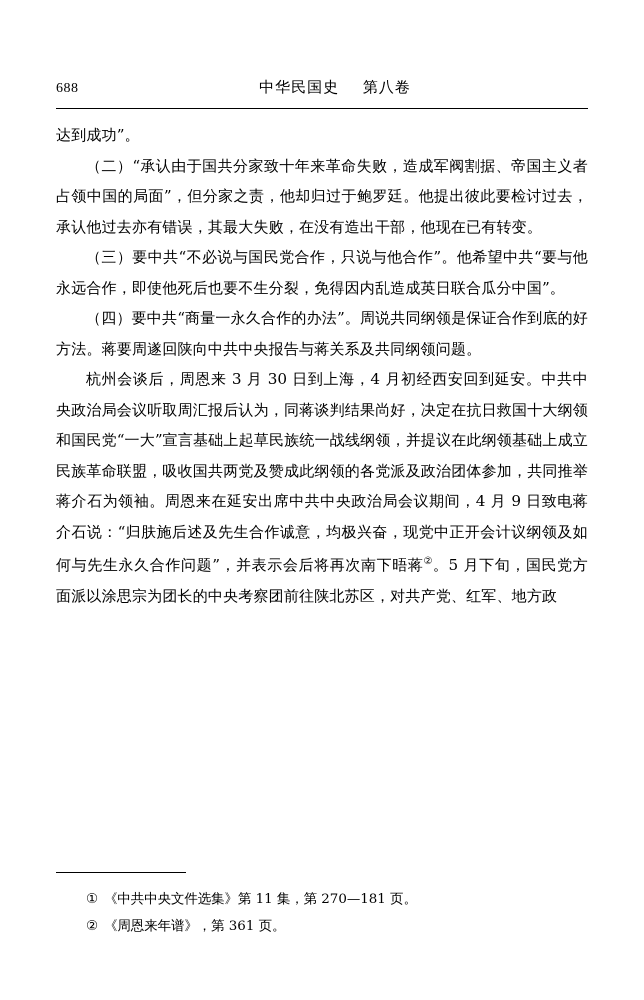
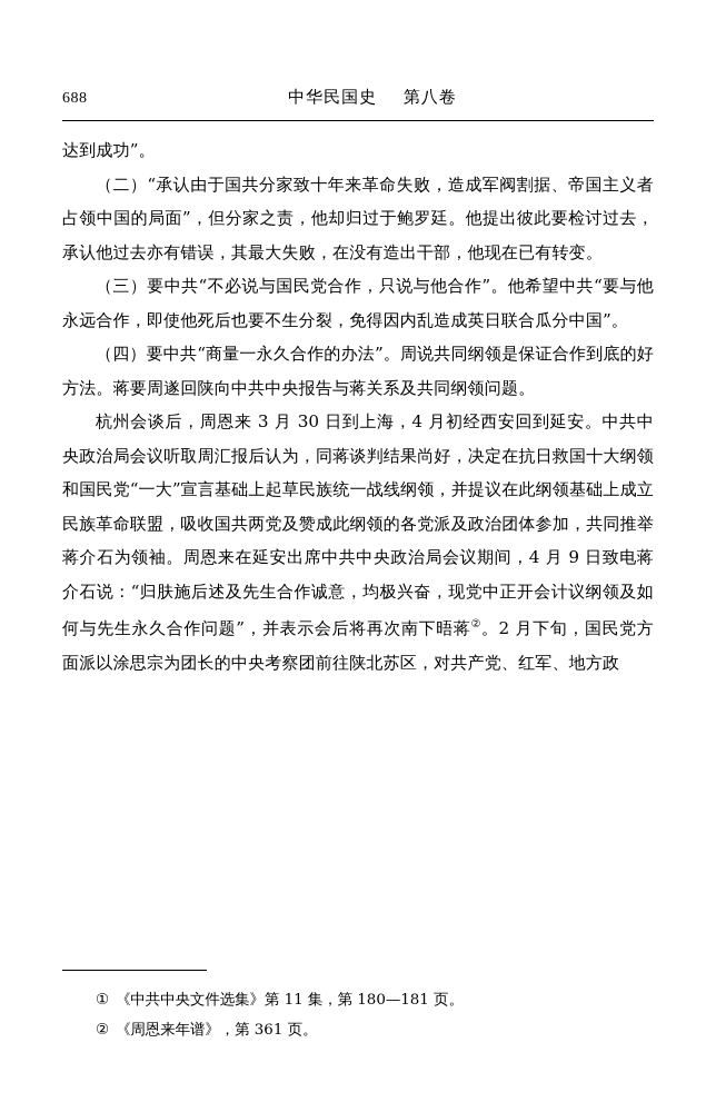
  688
  中华民国史 第八卷
  达到成功”。
  （二）“承认由于国共分家致十年来革命失败，造成军阀割据、帝国主义者占领中国的局面”，但分家之责，他却归过于鲍罗廷。他提出彼此要检讨过去，承认他过去亦有错误，其最大失败，在没有造出干部，他现在已有转变。
  （三）要中共“不必说与国民党合作，只说与他合作”。他希望中共“要与他永远合作，即使他死后也要不生分裂，免得因内乱造成英日联合瓜分中国”。
  （四）要中共“商量一永久合作的办法”。周说共同纲领是保证合作到底的好方法。蒋要周遂回陕向中共中央报告与蒋关系及共同纲领问题。
- 杭州会谈后，周恩来 3 月 30 日到上海，4 月初经西安回到延安。中共中央政治局会议听取周汇报后认为，同蒋谈判结果尚好，决定在抗日救国十大纲领和国民党“一大”宣言基础上起草民族统一战线纲领，并提议在此纲领基础上成立民族革命联盟，吸收国共两党及赞成此纲领的各党派及政治团体参加，共同推举蒋介石为领袖。周恩来在延安出席中共中央政治局会议期间，4 月 9 日致电蒋介石说：“归肤施后述及先生合作诚意，均极兴奋，现党中正开会计议纲领及如何与先生永久合作问题”，并表示会后将再次南下晤蒋②。5 月下旬，国民党方面派以涂思宗为团长的中央考察团前往陕北苏区，对共产党、红军、地方政
+ 杭州会谈后，周恩来 3 月 30 日到上海，4 月初经西安回到延安。中共中央政治局会议听取周汇报后认为，同蒋谈判结果尚好，决定在抗日救国十大纲领和国民党“一大”宣言基础上起草民族统一战线纲领，并提议在此纲领基础上成立民族革命联盟，吸收国共两党及赞成此纲领的各党派及政治团体参加，共同推举蒋介石为领袖。周恩来在延安出席中共中央政治局会议期间，4 月 9 日致电蒋介石说：“归肤施后述及先生合作诚意，均极兴奋，现党中正开会计议纲领及如何与先生永久合作问题”，并表示会后将再次南下晤蒋②。2 月下旬，国民党方面派以涂思宗为团长的中央考察团前往陕北苏区，对共产党、红军、地方政
- ① 《中共中央文件选集》第 11 集，第 270—181 页。
+ ① 《中共中央文件选集》第 11 集，第 180—181 页。
  ② 《周恩来年谱》，第 361 页。
